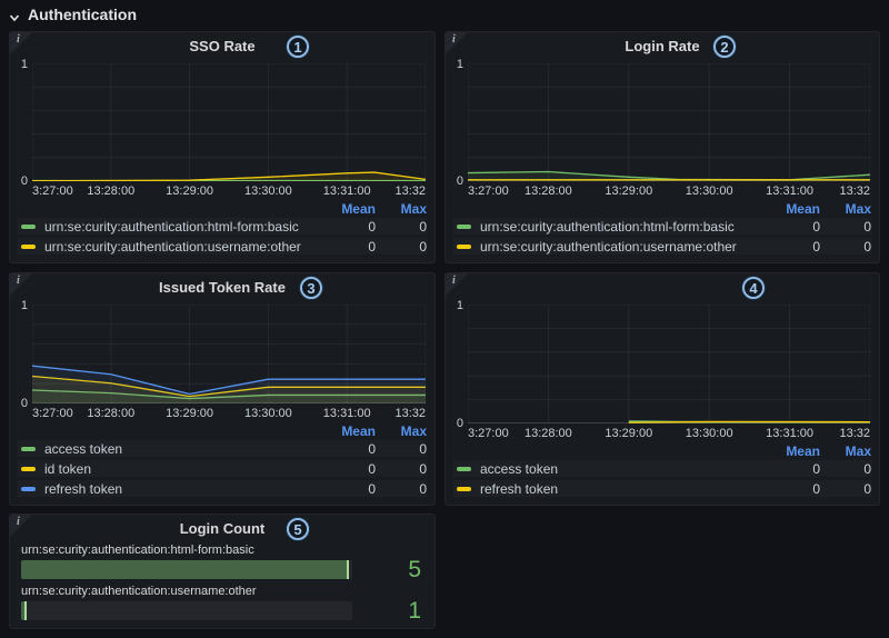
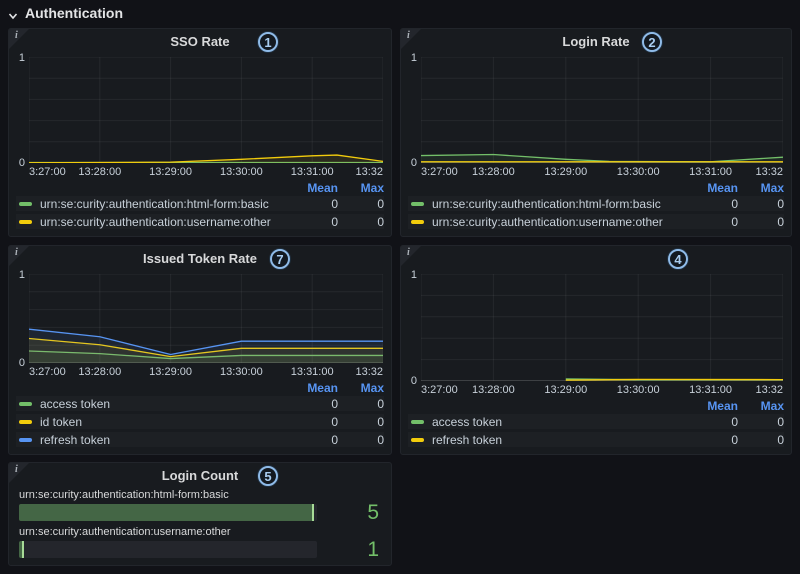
  Authentication
  i
  SSO Rate
  1
  1
  0
  3:27:00
  13:28:00
  13:29:00
  13:30:00
  13:31:00
  13:32
  Mean
  Max
  urn:se:curity:authentication:html-form:basic
  0
  0
  urn:se:curity:authentication:username:other
  0
  0
  i
  Login Rate
  2
  1
  0
  3:27:00
  13:28:00
  13:29:00
  13:30:00
  13:31:00
  13:32
  Mean
  Max
  urn:se:curity:authentication:html-form:basic
  0
  0
  urn:se:curity:authentication:username:other
  0
  0
  i
  Issued Token Rate
- 3
+ 7
  1
  0
  3:27:00
  13:28:00
  13:29:00
  13:30:00
  13:31:00
  13:32
  Mean
  Max
  access token
  0
  0
  id token
  0
  0
  refresh token
  0
  0
  i
  4
  1
  0
  3:27:00
  13:28:00
  13:29:00
  13:30:00
  13:31:00
  13:32
  Mean
  Max
  access token
  0
  0
  refresh token
  0
  0
  i
  Login Count
  5
  urn:se:curity:authentication:html-form:basic
  5
  urn:se:curity:authentication:username:other
  1
